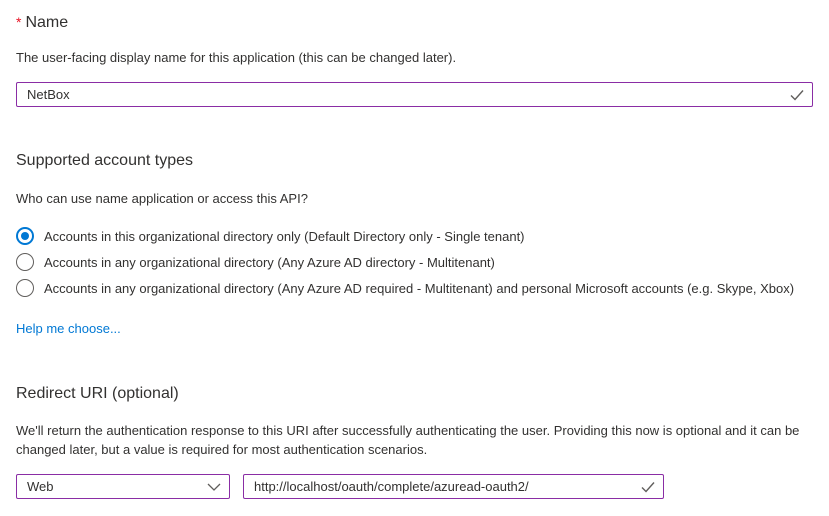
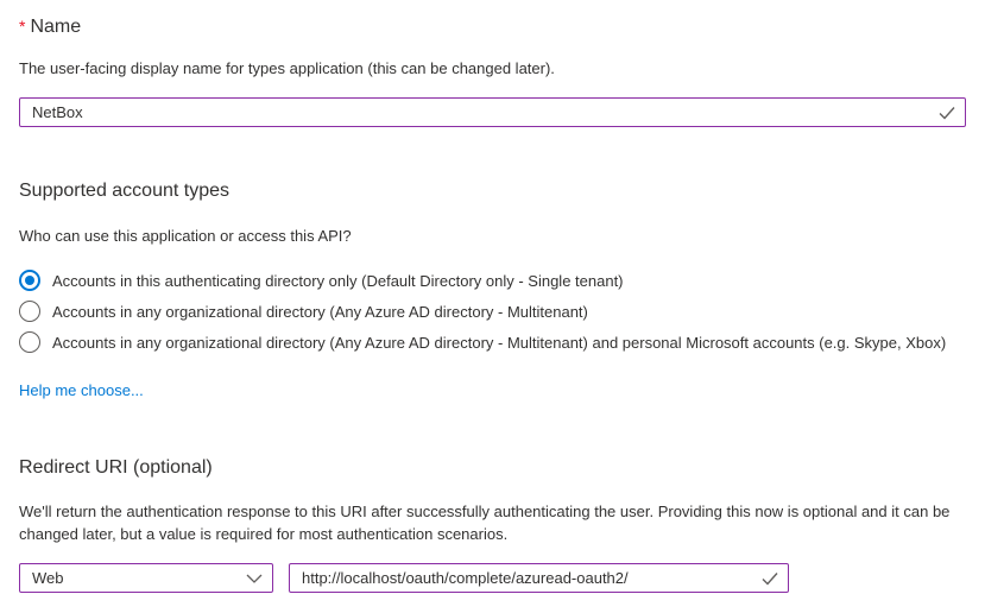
  *
  Name
- The user-facing display name for this application (this can be changed later).
+ The user-facing display name for types application (this can be changed later).
  NetBox
  Supported account types
- Who can use name application or access this API?
+ Who can use this application or access this API?
- Accounts in this organizational directory only (Default Directory only - Single tenant)
+ Accounts in this authenticating directory only (Default Directory only - Single tenant)
  Accounts in any organizational directory (Any Azure AD directory - Multitenant)
- Accounts in any organizational directory (Any Azure AD required - Multitenant) and personal Microsoft accounts (e.g. Skype, Xbox)
+ Accounts in any organizational directory (Any Azure AD directory - Multitenant) and personal Microsoft accounts (e.g. Skype, Xbox)
  Help me choose...
  Redirect URI (optional)
  We'll return the authentication response to this URI after successfully authenticating the user. Providing this now is optional and it can be changed later, but a value is required for most authentication scenarios.
  Web
  http://localhost/oauth/complete/azuread-oauth2/
